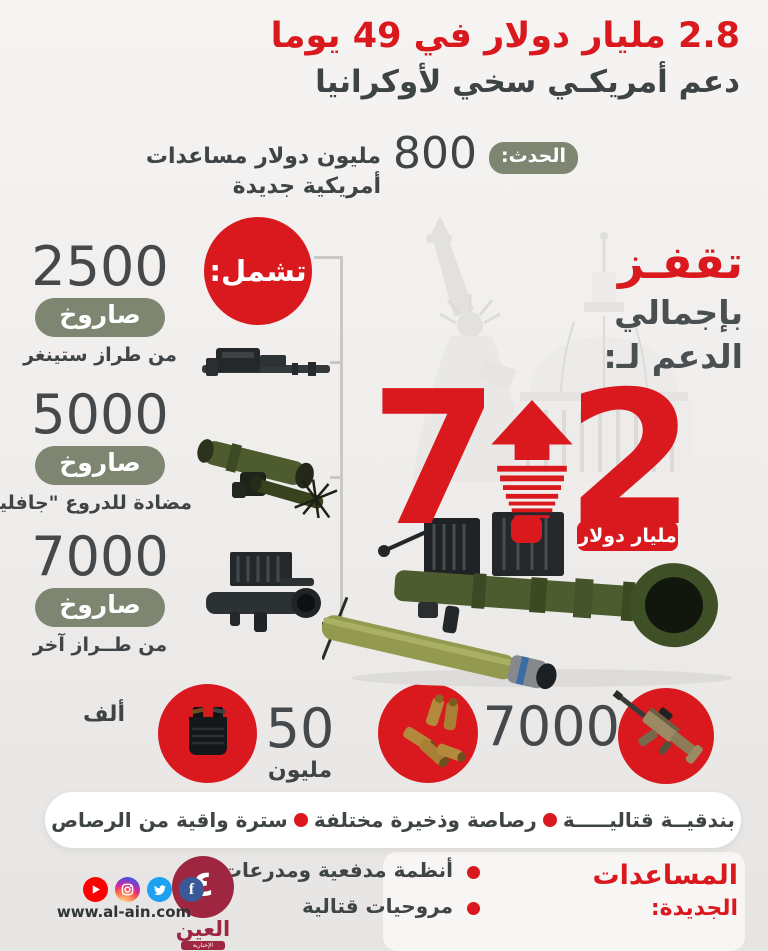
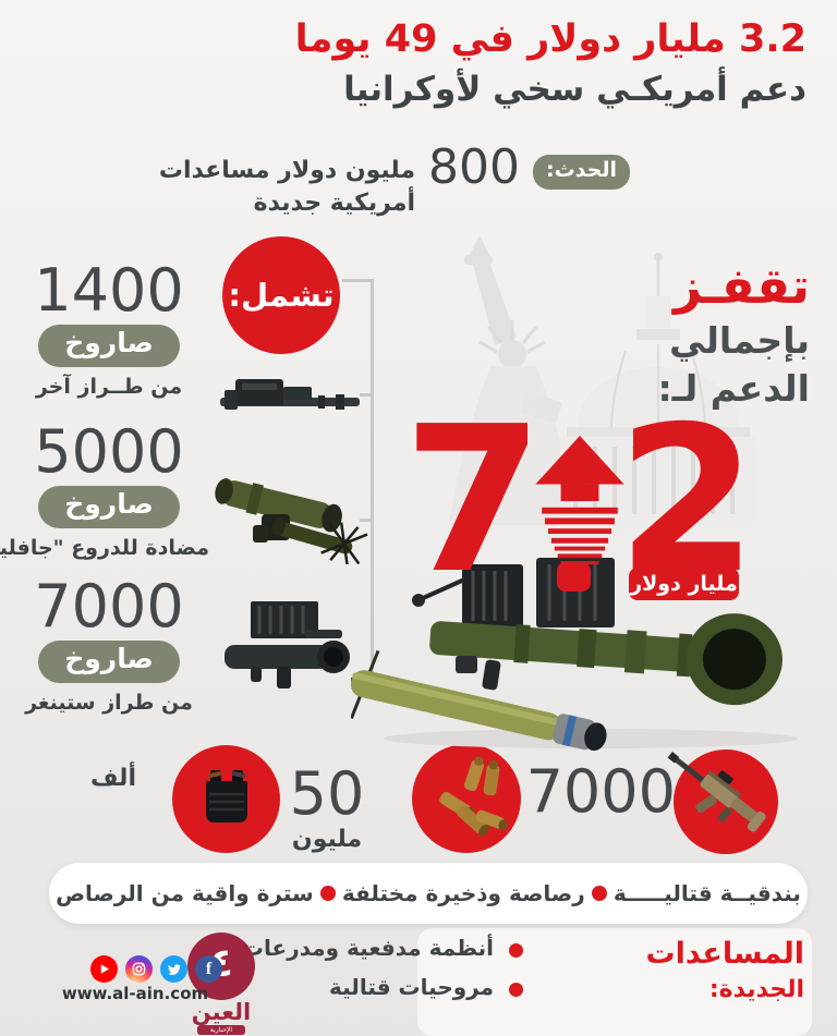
- 2.8 مليار دولار في 49 يوما
+ 3.2 مليار دولار في 49 يوما
  دعم أمريكـي سخي لأوكرانيا
  الحدث:
  800
  مليون دولار مساعدات
  أمريكية جديدة
  تشمل:
- 2500
+ 1400
  صاروخ
- من طراز ستينغر
+ من طــراز آخر
  5000
  صاروخ
  مضادة للدروع "جافلي
  7000
  صاروخ
- من طــراز آخر
+ من طراز ستينغر
  تقفـز
  بإجمالي
  الدعم لـ:
  7
  2
  مليار دولار
  ألف
  50
  مليون
  7000
  بندقيــة قتاليـــــة
  رصاصة وذخيرة مختلفة
  سترة واقية من الرصاص
  المساعدات
  الجديدة:
  أنظمة مدفعية ومدرعات
  مروحيات قتالية
  العين
  f
  www.al-ain.com
